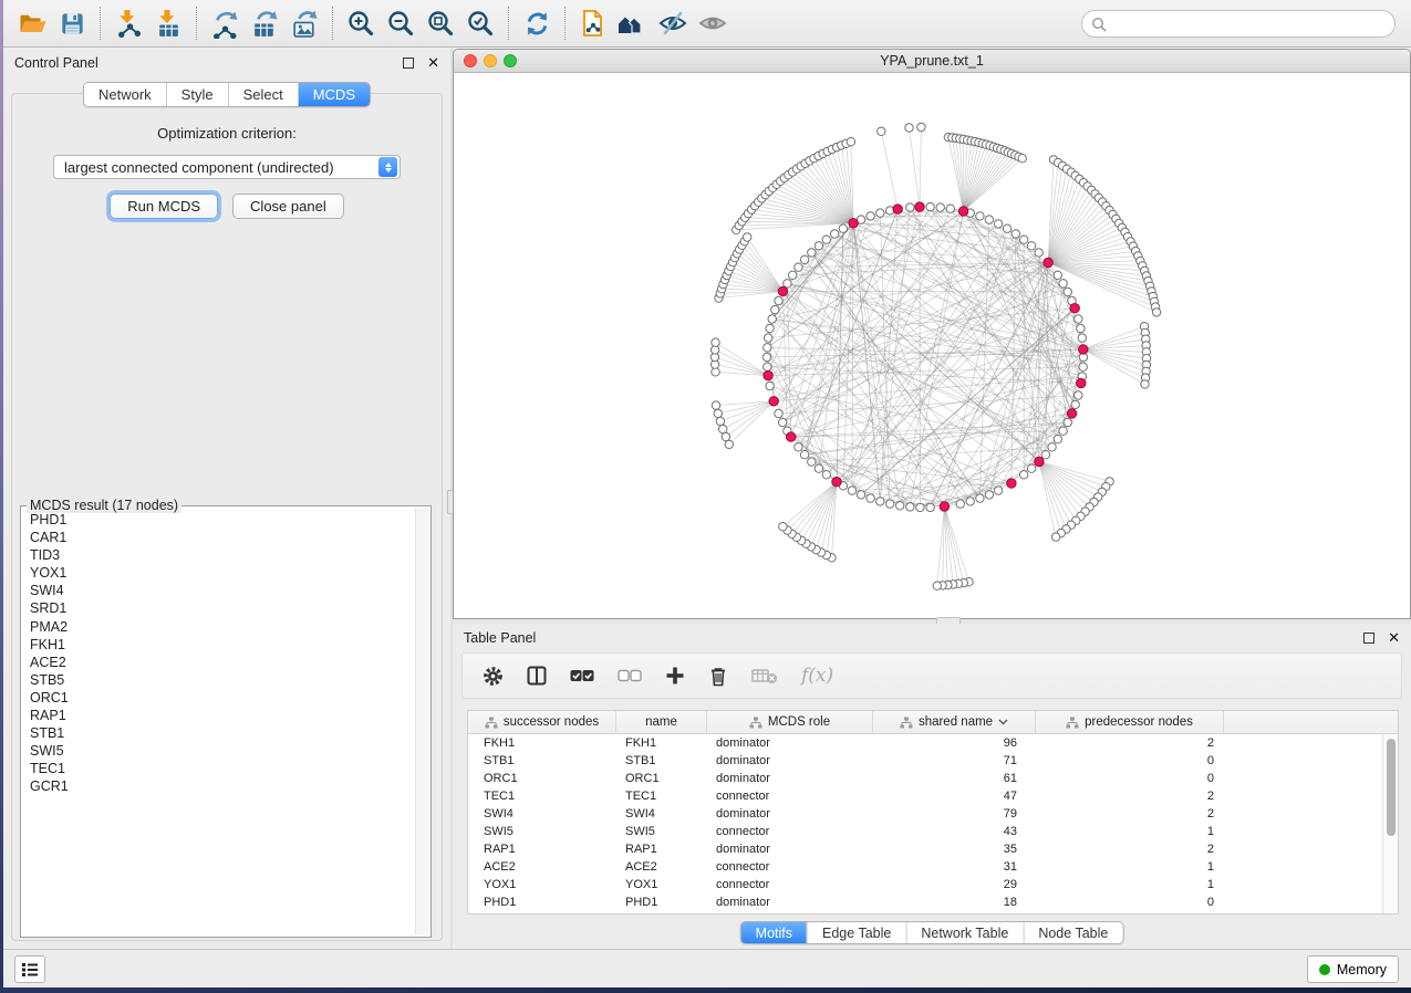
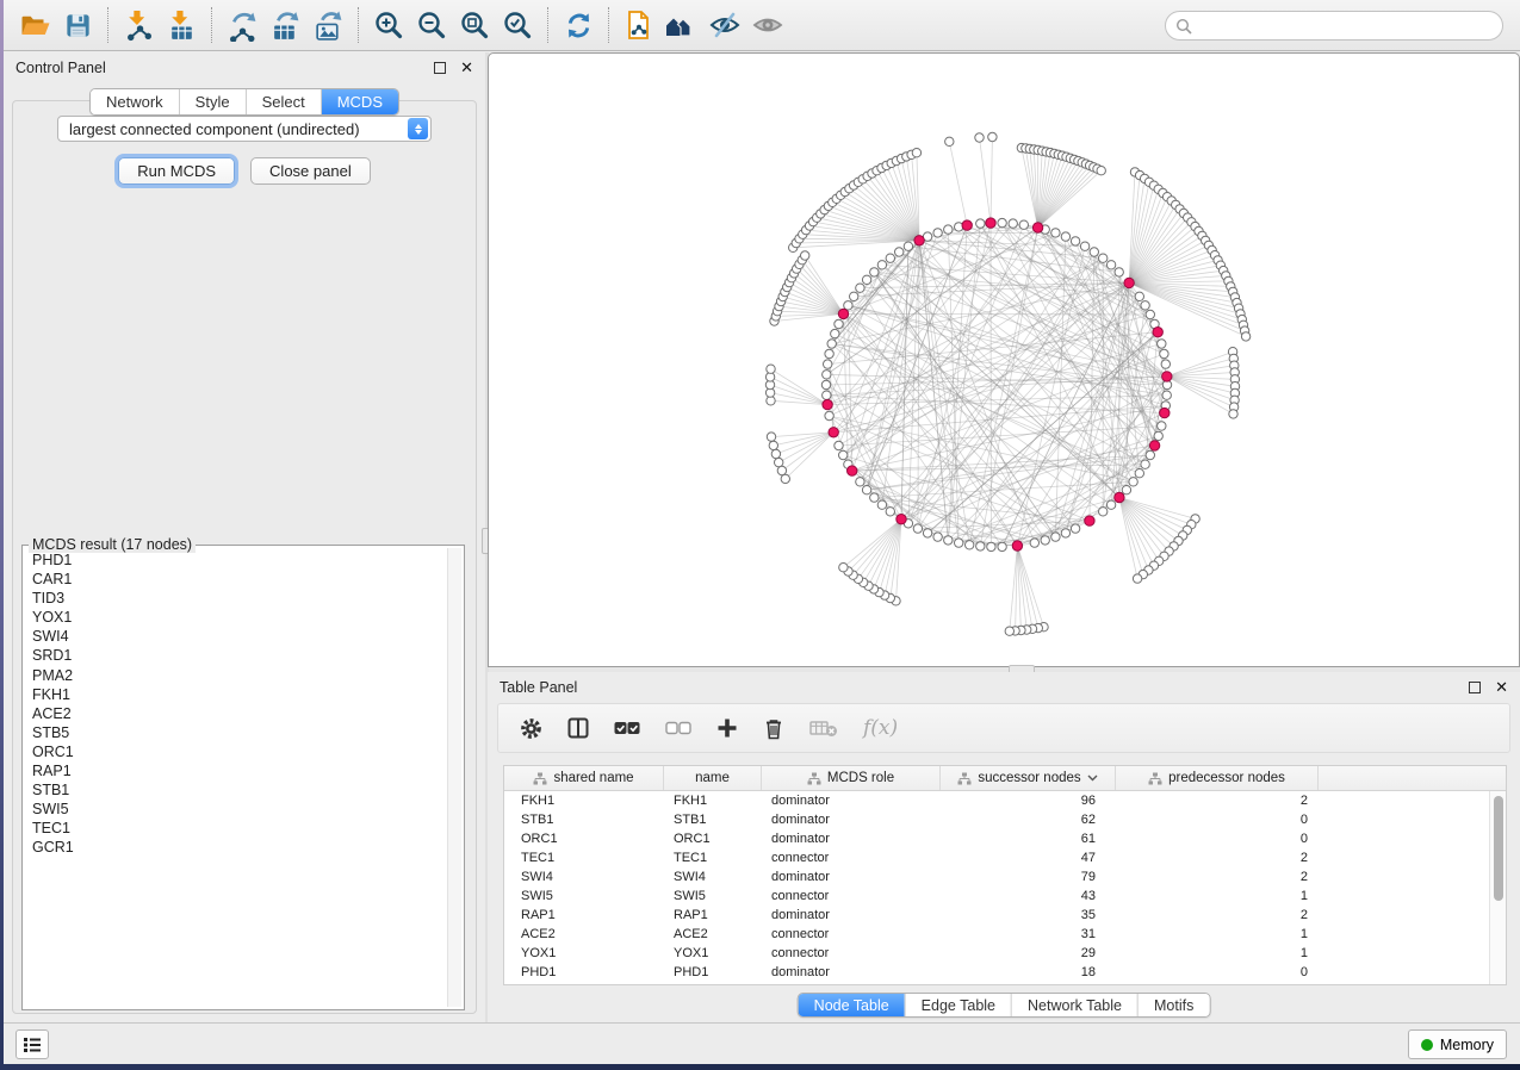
  Control Panel
  ✕
  Network
  Style
  Select
  MCDS
- Optimization criterion:
  largest connected component (undirected)
  Run MCDS
  Close panel
  MCDS result (17 nodes)
  PHD1
  CAR1
  TID3
  YOX1
  SWI4
  SRD1
  PMA2
  FKH1
  ACE2
  STB5
  ORC1
  RAP1
  STB1
  SWI5
  TEC1
  GCR1
- YPA_prune.txt_1
  Table Panel
  ✕
  f(x)
- successor nodes
+ shared name
  name
  MCDS role
- shared name
+ successor nodes
  predecessor nodes
  FKH1
  FKH1
  dominator
  96
  2
  STB1
  STB1
  dominator
- 71
+ 62
  0
  ORC1
  ORC1
  dominator
  61
  0
  TEC1
  TEC1
  connector
  47
  2
  SWI4
  SWI4
  dominator
  79
  2
  SWI5
  SWI5
  connector
  43
  1
  RAP1
  RAP1
  dominator
  35
  2
  ACE2
  ACE2
  connector
  31
  1
  YOX1
  YOX1
  connector
  29
  1
  PHD1
  PHD1
  dominator
  18
  0
- Motifs
+ Node Table
  Edge Table
  Network Table
- Node Table
+ Motifs
  Memory
